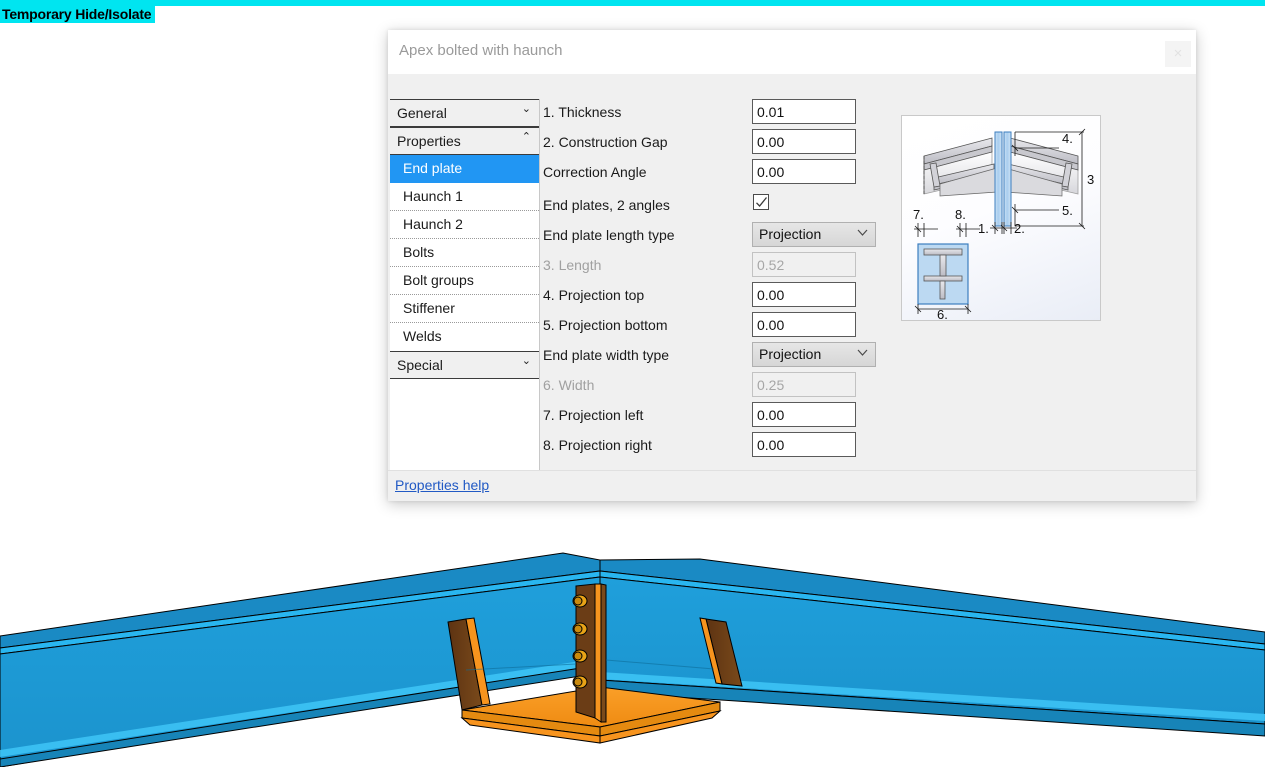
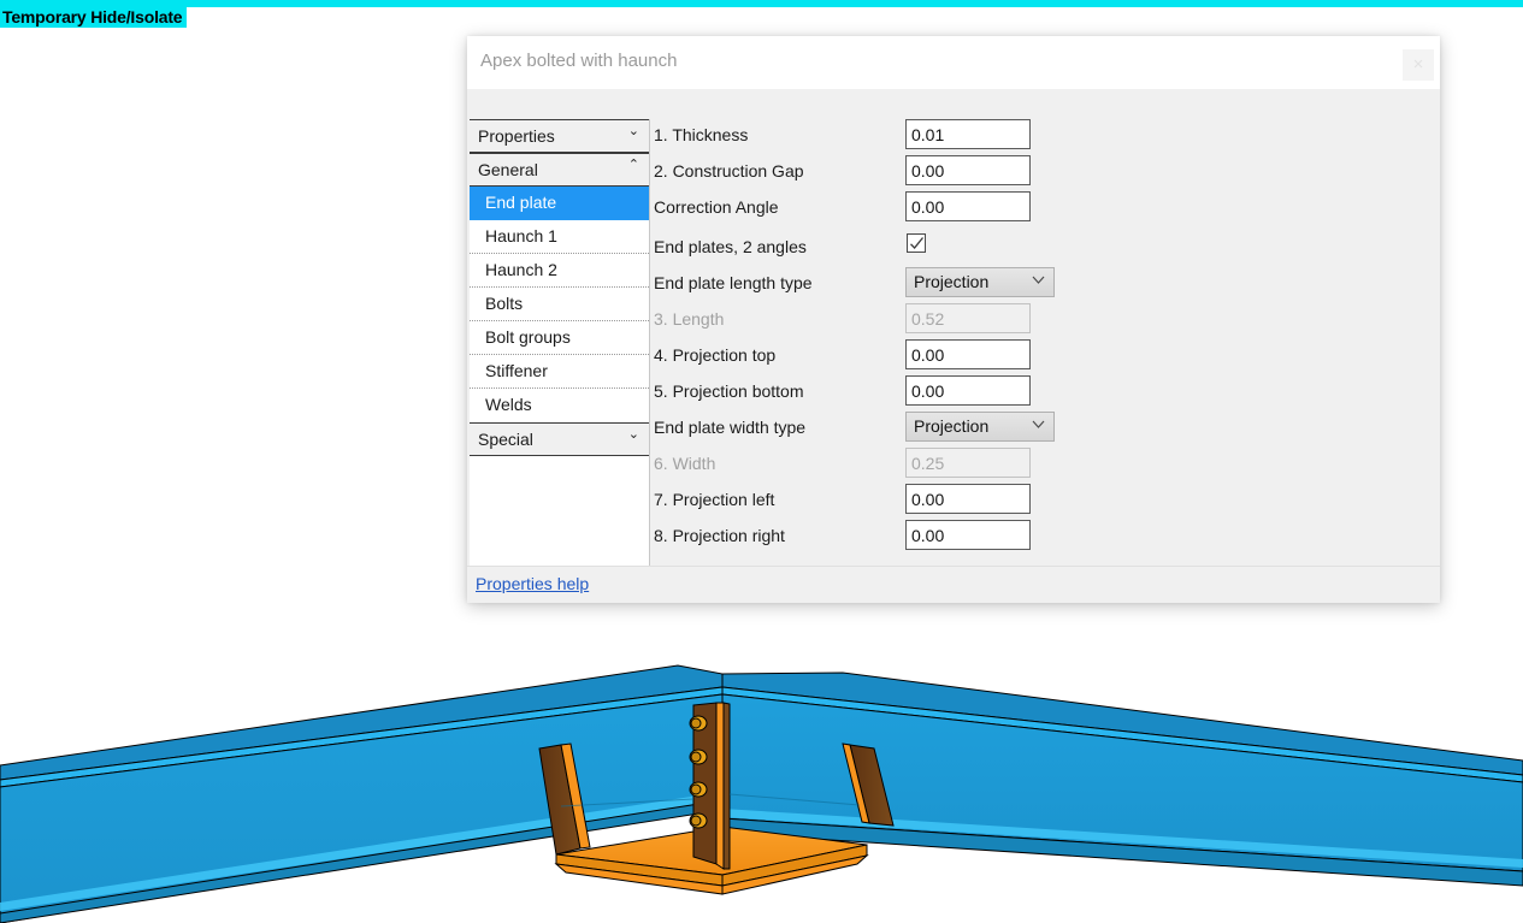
  Temporary Hide/Isolate
  Apex bolted with haunch
- General
+ Properties
  ⌄
- Properties
+ General
  ⌃
  End plate
  Haunch 1
  Haunch 2
  Bolts
  Bolt groups
  Stiffener
  Welds
  Special
  ⌄
  1. Thickness
  0.01
  2. Construction Gap
  0.00
  Correction Angle
  0.00
  End plates, 2 angles
  End plate length type
  Projection
  3. Length
  0.52
  4. Projection top
  0.00
  5. Projection bottom
  0.00
  End plate width type
  Projection
  6. Width
  0.25
  7. Projection left
  0.00
  8. Projection right
  0.00
- 4.
- 3
- 5.
- 1.
- 2.
- 7.
- 8.
- 6.
  Properties help
